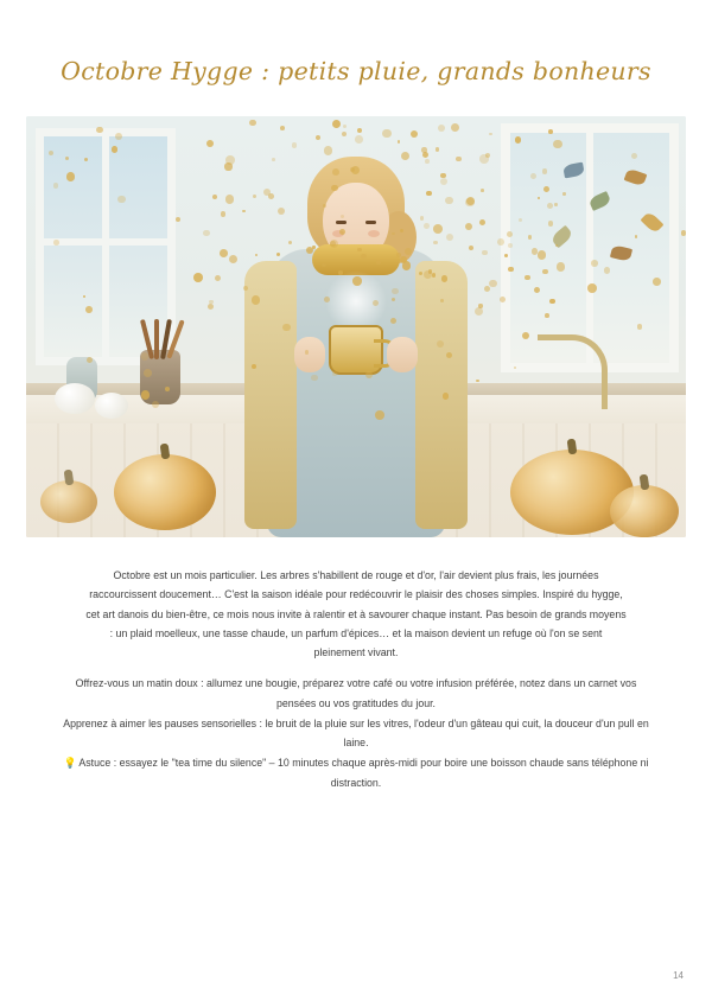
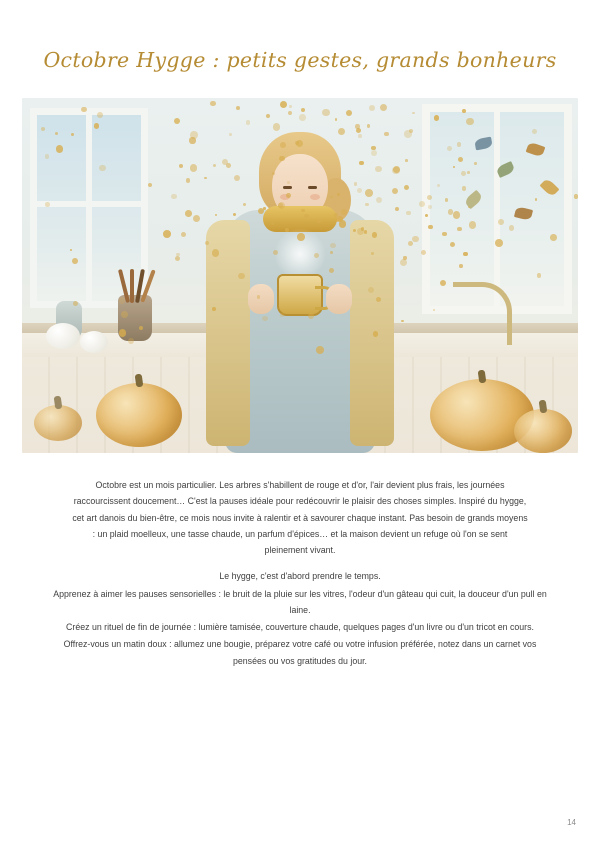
- Octobre Hygge : petits pluie, grands bonheurs
+ Octobre Hygge : petits gestes, grands bonheurs
- Octobre est un mois particulier. Les arbres s'habillent de rouge et d'or, l'air devient plus frais, les journées raccourcissent doucement… C'est la saison idéale pour redécouvrir le plaisir des choses simples. Inspiré du hygge, cet art danois du bien-être, ce mois nous invite à ralentir et à savourer chaque instant. Pas besoin de grands moyens : un plaid moelleux, une tasse chaude, un parfum d'épices… et la maison devient un refuge où l'on se sent pleinement vivant.
+ Octobre est un mois particulier. Les arbres s'habillent de rouge et d'or, l'air devient plus frais, les journées raccourcissent doucement… C'est la pauses idéale pour redécouvrir le plaisir des choses simples. Inspiré du hygge, cet art danois du bien-être, ce mois nous invite à ralentir et à savourer chaque instant. Pas besoin de grands moyens : un plaid moelleux, une tasse chaude, un parfum d'épices… et la maison devient un refuge où l'on se sent pleinement vivant.
+ Le hygge, c'est d'abord prendre le temps.
- Offrez-vous un matin doux : allumez une bougie, préparez votre café ou votre infusion préférée, notez dans un carnet vos pensées ou vos gratitudes du jour.
+ Apprenez à aimer les pauses sensorielles : le bruit de la pluie sur les vitres, l'odeur d'un gâteau qui cuit, la douceur d'un pull en laine.
+ Créez un rituel de fin de journée : lumière tamisée, couverture chaude, quelques pages d'un livre ou d'un tricot en cours.
- Apprenez à aimer les pauses sensorielles : le bruit de la pluie sur les vitres, l'odeur d'un gâteau qui cuit, la douceur d'un pull en laine.
+ Offrez-vous un matin doux : allumez une bougie, préparez votre café ou votre infusion préférée, notez dans un carnet vos pensées ou vos gratitudes du jour.
- 💡 Astuce : essayez le "tea time du silence" – 10 minutes chaque après-midi pour boire une boisson chaude sans téléphone ni distraction.
  14
